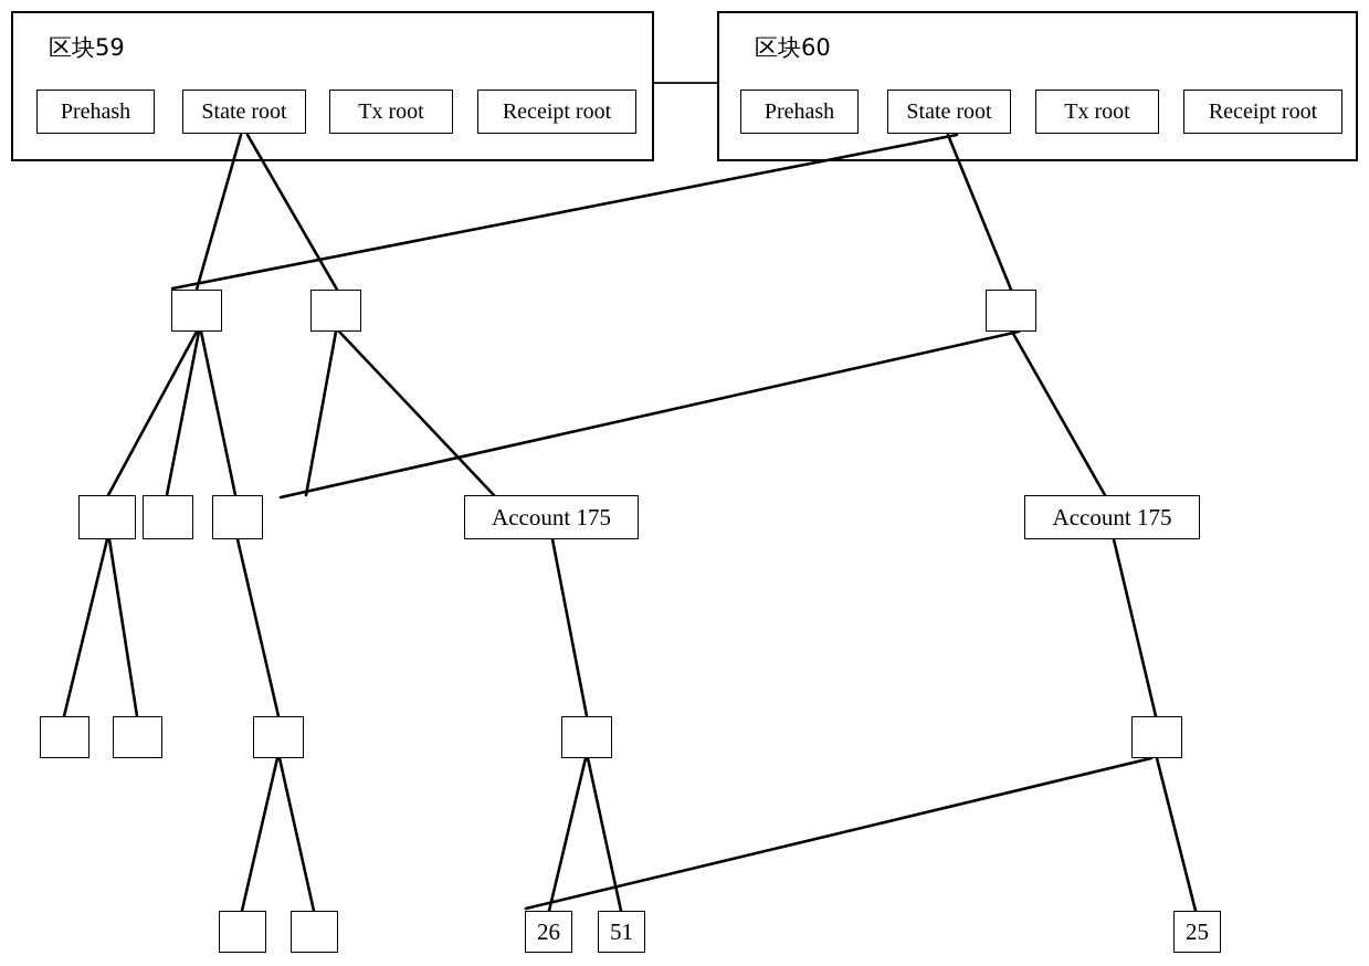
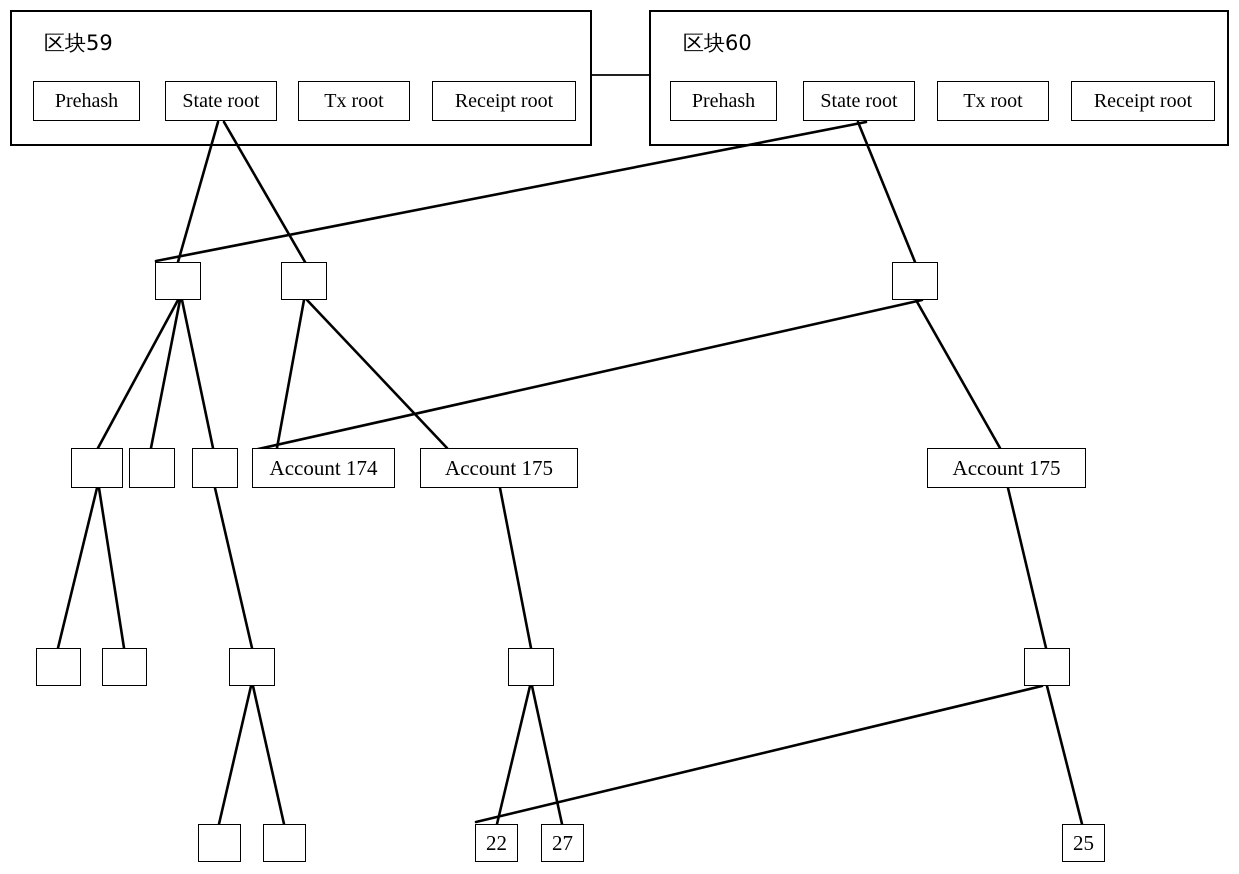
  区块59
  Prehash
  State root
  Tx root
  Receipt root
  区块60
  Prehash
  State root
  Tx root
  Receipt root
+ Account 174
  Account 175
  Account 175
- 26
+ 22
- 51
+ 27
  25
